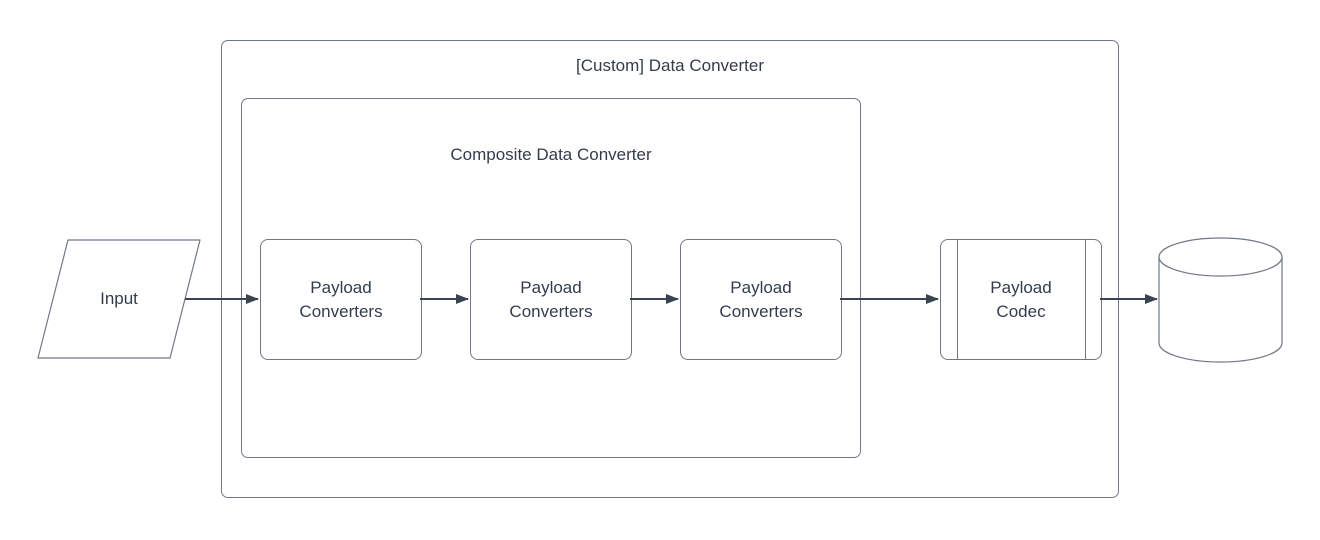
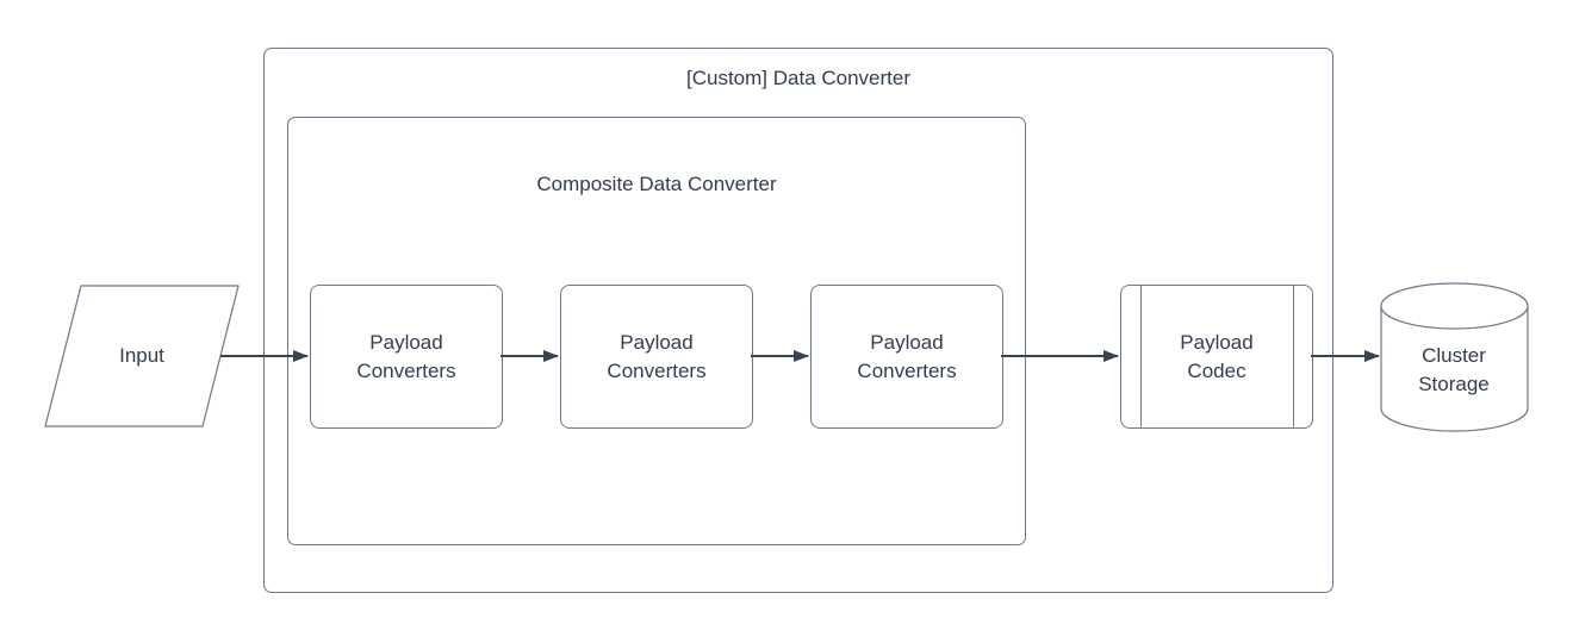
  [Custom] Data Converter
  Composite Data Converter
  Payload Converters
  Payload Converters
  Payload Converters
  Payload Codec
  Input
+ Cluster Storage
